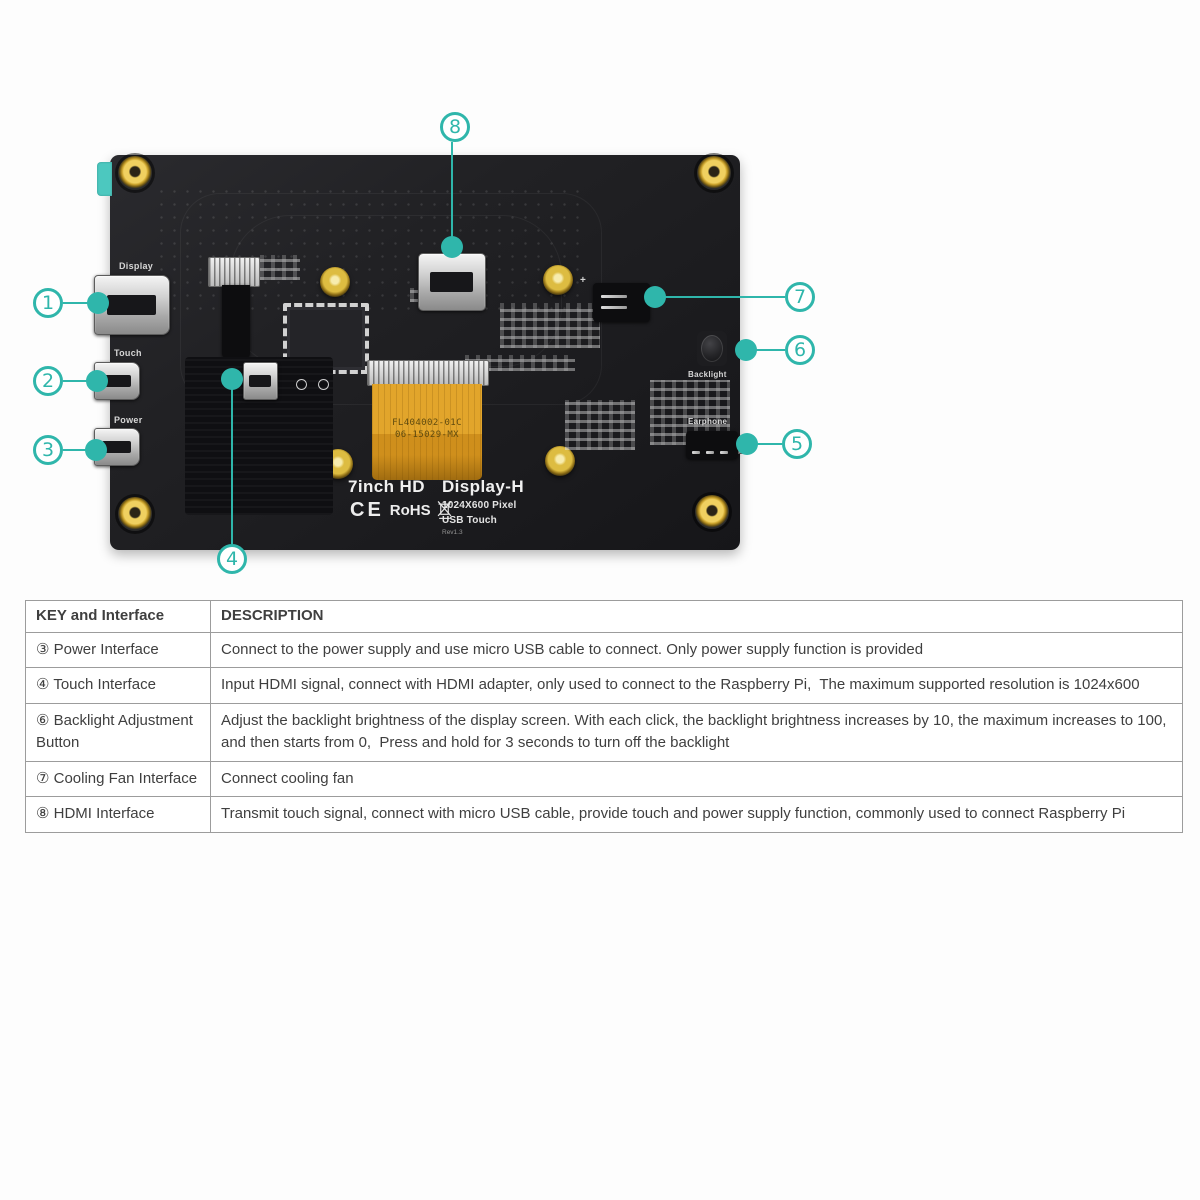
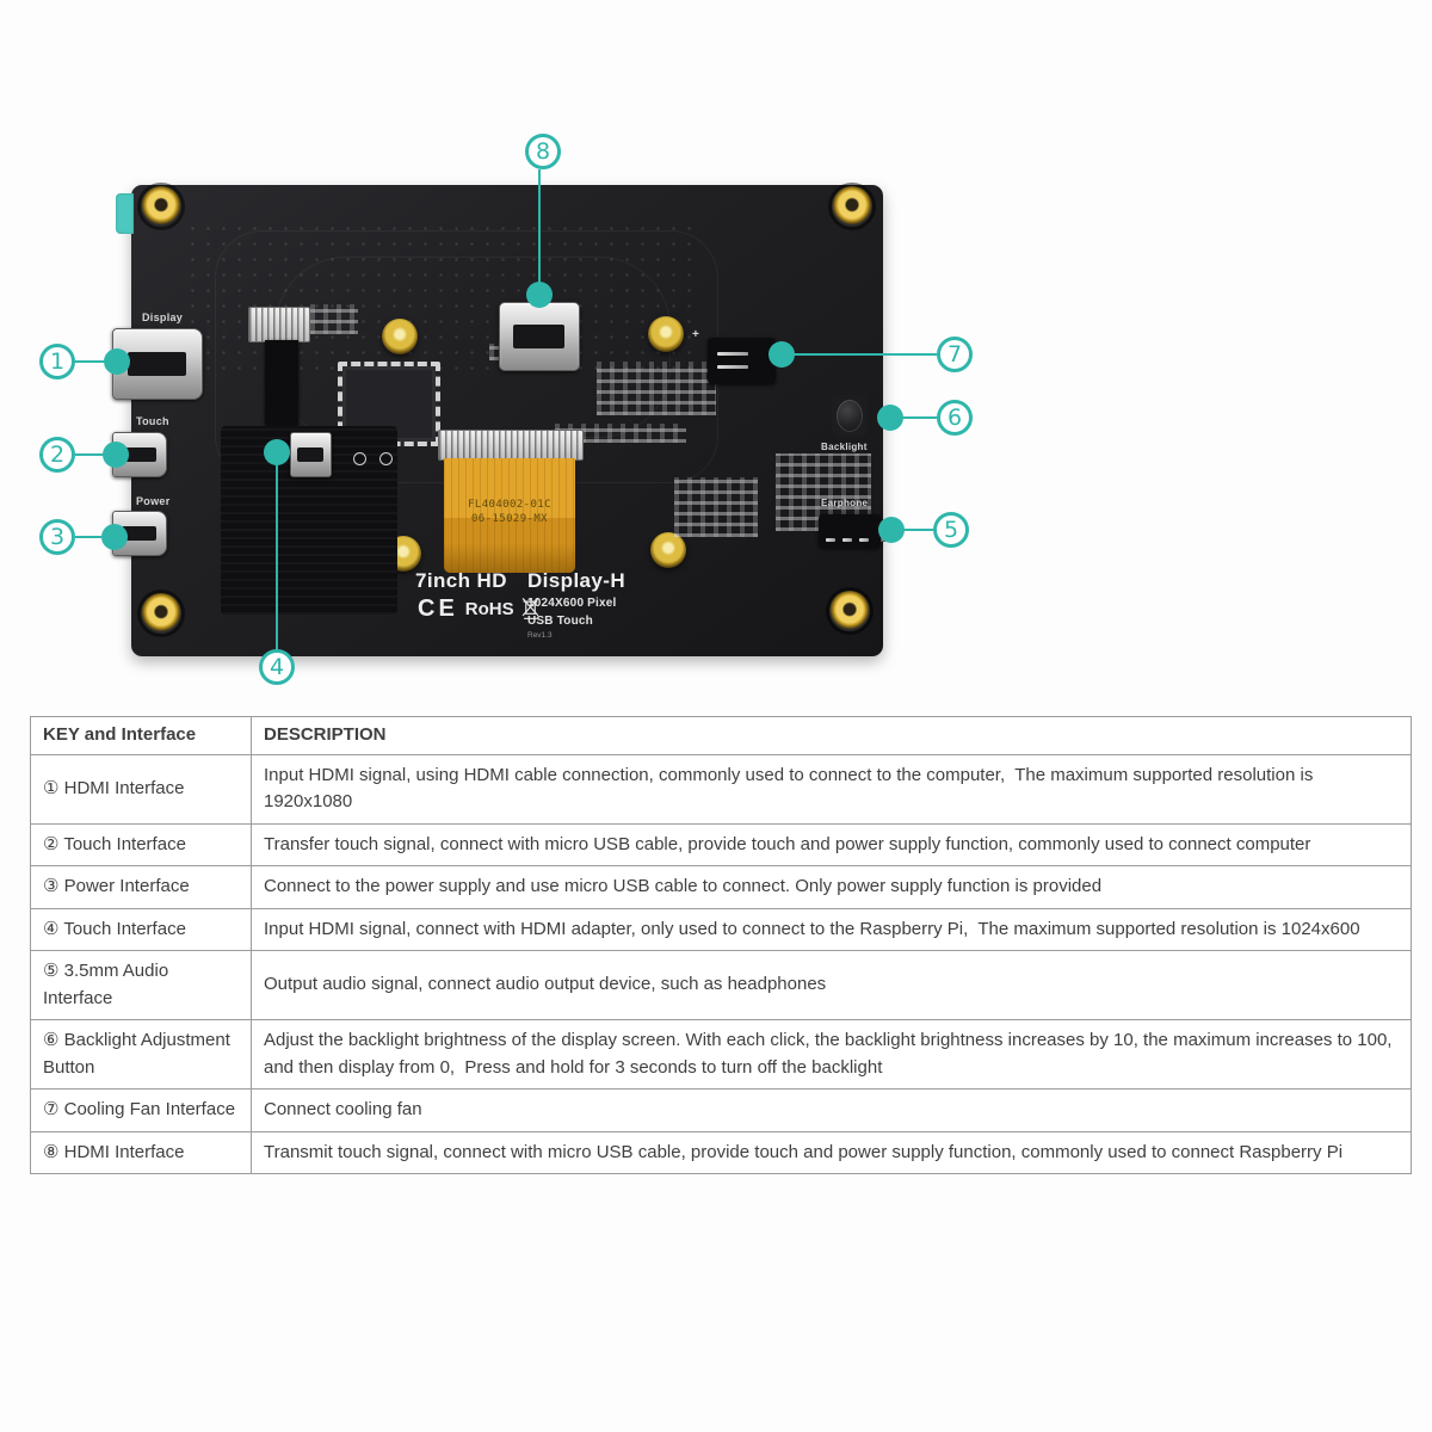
  Display
  Touch
  Power
  FL404002-01C
  06-15029-MX
  +
  Backlight
  Earphone
  7inch HD
  Display-H
  1024X600 Pixel
  USB Touch
  CE
  RoHS
  1
  2
  3
  4
  5
  6
  7
  8
  KEY and Interface	DESCRIPTION
+ ① HDMI Interface	Input HDMI signal, using HDMI cable connection, commonly used to connect to the computer, The maximum supported resolution is 1920x1080
+ ② Touch Interface	Transfer touch signal, connect with micro USB cable, provide touch and power supply function, commonly used to connect computer
  ③ Power Interface	Connect to the power supply and use micro USB cable to connect. Only power supply function is provided
  ④ Touch Interface	Input HDMI signal, connect with HDMI adapter, only used to connect to the Raspberry Pi, The maximum supported resolution is 1024x600
+ ⑤ 3.5mm Audio Interface	Output audio signal, connect audio output device, such as headphones
- ⑥ Backlight Adjustment Button	Adjust the backlight brightness of the display screen. With each click, the backlight brightness increases by 10, the maximum increases to 100, and then starts from 0, Press and hold for 3 seconds to turn off the backlight
+ ⑥ Backlight Adjustment Button	Adjust the backlight brightness of the display screen. With each click, the backlight brightness increases by 10, the maximum increases to 100, and then display from 0, Press and hold for 3 seconds to turn off the backlight
  ⑦ Cooling Fan Interface	Connect cooling fan
  ⑧ HDMI Interface	Transmit touch signal, connect with micro USB cable, provide touch and power supply function, commonly used to connect Raspberry Pi
